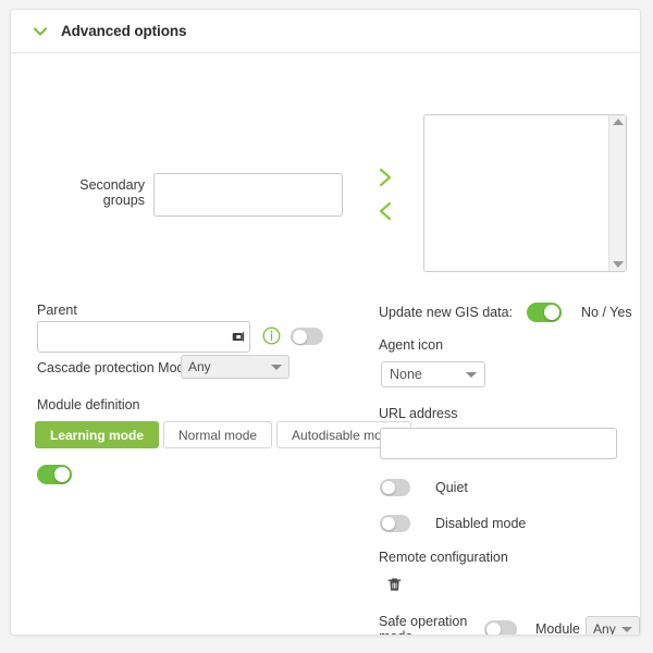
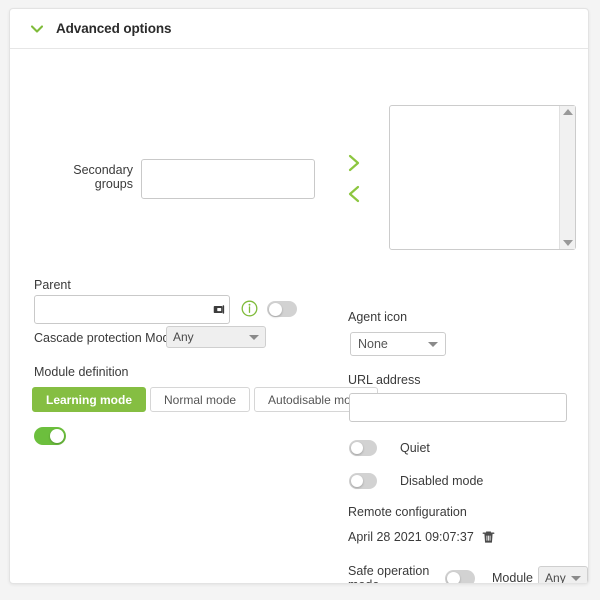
  Advanced options
  Secondary groups
  Parent
  Cascade protection Mo
  Any
  Module definition
  Learning mode
  Normal mode
  Autodisable mo
- Update new GIS data:
- No / Yes
  Agent icon
  None
  URL address
  Quiet
  Disabled mode
  Remote configuration
+ April 28 2021 09:07:37
  Safe operation
  Module
  Any
